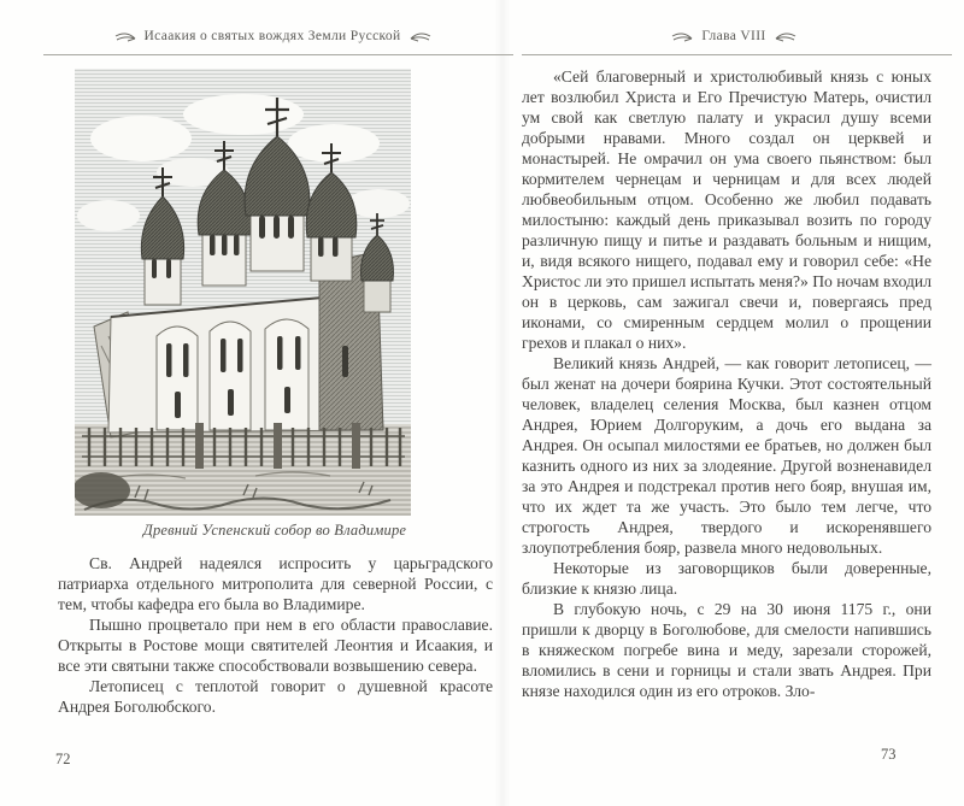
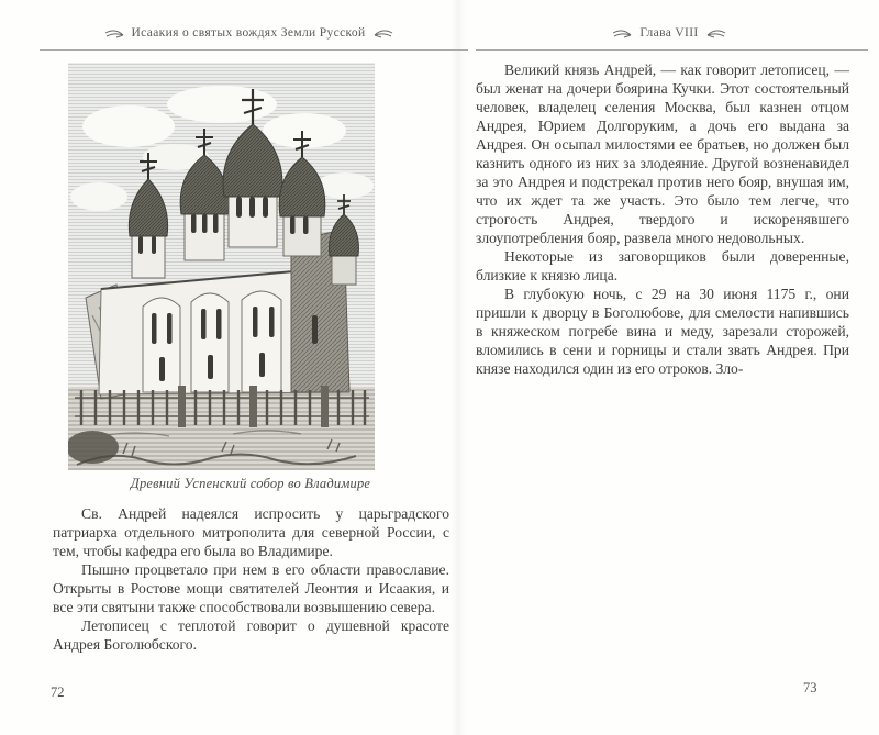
  Исаакия о святых вождях Земли Русской
  Древний Успенский собор во Владимире
  Св. Андрей надеялся испросить у царьградского патриарха отдельного митрополита для северной России, с тем, чтобы кафедра его была во Владимире.
  Пышно процветало при нем в его области православие. Открыты в Ростове мощи святителей Леонтия и Исаакия, и все эти святыни также способствовали возвышению севера.
  Летописец с теплотой говорит о душевной красоте Андрея Боголюбского.
  72
  Глава VIII
- «Сей благоверный и христолюбивый князь с юных лет возлюбил Христа и Его Пречистую Матерь, очистил ум свой как светлую палату и украсил душу всеми добрыми нравами. Много создал он церквей и монастырей. Не омрачил он ума своего пьянством: был кормителем чернецам и черницам и для всех людей любвеобильным отцом. Особенно же любил подавать милостыню: каждый день приказывал возить по городу различную пищу и питье и раздавать больным и нищим, и, видя всякого нищего, подавал ему и говорил себе: «Не Христос ли это пришел испытать меня?» По ночам входил он в церковь, сам зажигал свечи и, повергаясь пред иконами, со смиренным сердцем молил о прощении грехов и плакал о них».
  Великий князь Андрей, — как говорит летописец, — был женат на дочери боярина Кучки. Этот состоятельный человек, владелец селения Москва, был казнен отцом Андрея, Юрием Долгоруким, а дочь его выдана за Андрея. Он осыпал милостями ее братьев, но должен был казнить одного из них за злодеяние. Другой возненавидел за это Андрея и подстрекал против него бояр, внушая им, что их ждет та же участь. Это было тем легче, что строгость Андрея, твердого и искоренявшего злоупотребления бояр, развела много недовольных.
  Некоторые из заговорщиков были доверенные, близкие к князю лица.
  В глубокую ночь, с 29 на 30 июня 1175 г., они пришли к дворцу в Боголюбове, для смелости напившись в княжеском погребе вина и меду, зарезали сторожей, вломились в сени и горницы и стали звать Андрея. При князе находился один из его отроков. Зло-
  73
